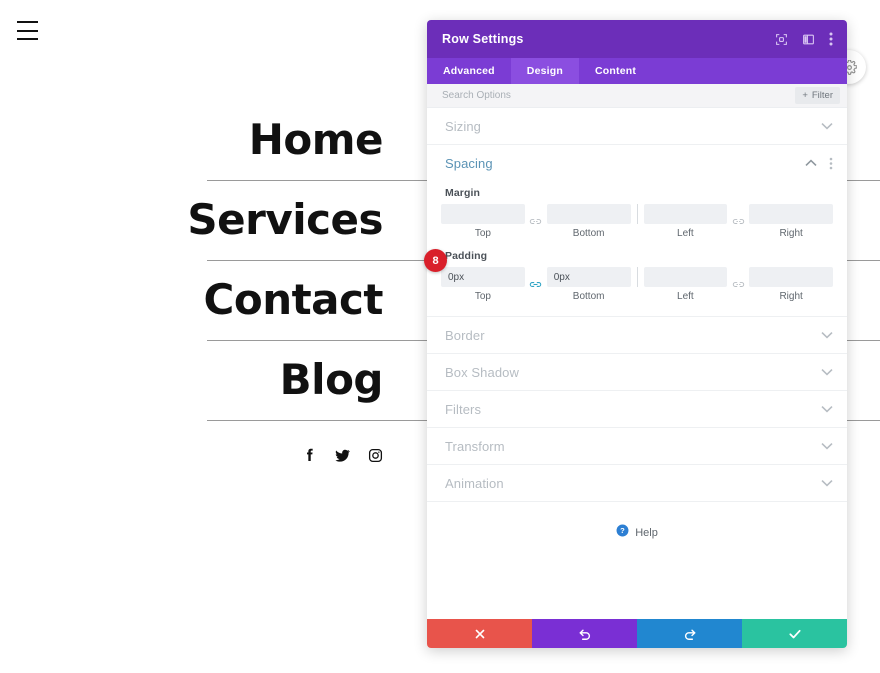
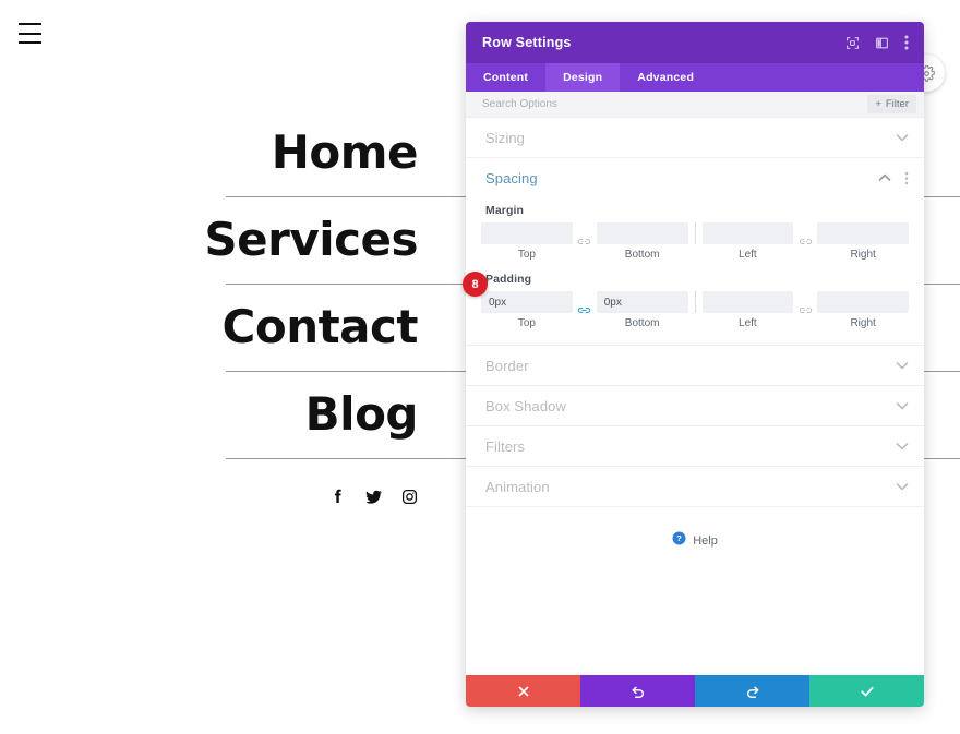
  Home
  Services
  Contact
  Blog
  Row Settings
- Advanced
+ Content
  Design
- Content
+ Advanced
  Search Options
  +
  Filter
  Sizing
  Spacing
  Margin
  Top
  Bottom
  Left
  Right
  Padding
  0px
  Top
  0px
  Bottom
  Left
  Right
  Border
  Box Shadow
  Filters
- Transform
  Animation
  ?
  Help
  8
